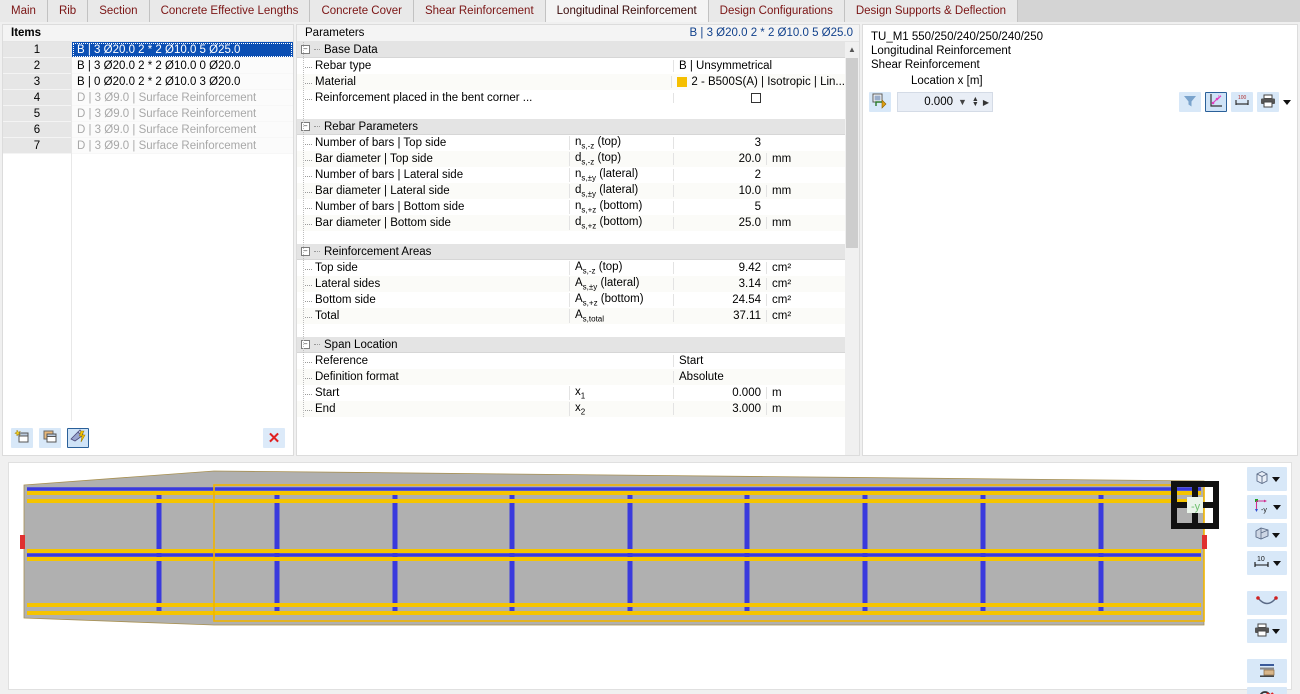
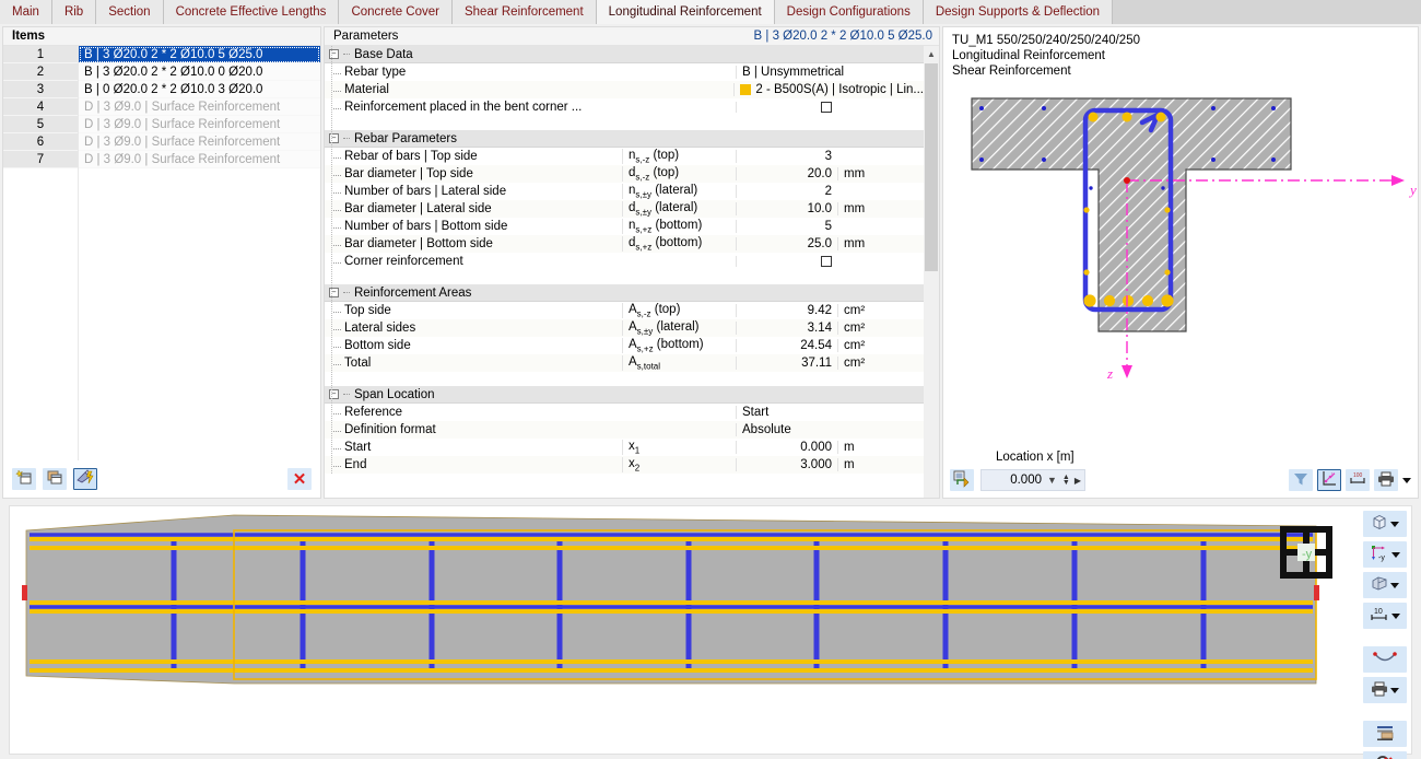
  Main
  Rib
  Section
  Concrete Effective Lengths
  Concrete Cover
  Shear Reinforcement
  Longitudinal Reinforcement
  Design Configurations
  Design Supports & Deflection
  Items
  1
  2
  3
  4
  5
  6
  7
  B | 3 Ø20.0 2 * 2 Ø10.0 5 Ø25.0
  B | 3 Ø20.0 2 * 2 Ø10.0 0 Ø20.0
  B | 0 Ø20.0 2 * 2 Ø10.0 3 Ø20.0
  D | 3 Ø9.0 | Surface Reinforcement
  D | 3 Ø9.0 | Surface Reinforcement
  D | 3 Ø9.0 | Surface Reinforcement
  D | 3 Ø9.0 | Surface Reinforcement
  ✕
  Parameters
  B | 3 Ø20.0 2 * 2 Ø10.0 5 Ø25.0
  –
  Base Data
  Rebar type
  B | Unsymmetrical
  Material
  2 - B500S(A) | Isotropic | Lin...
  Reinforcement placed in the bent corner ...
  –
  Rebar Parameters
- Number of bars | Top side
+ Rebar of bars | Top side
  ns,-z (top)
  3
  Bar diameter | Top side
  ds,-z (top)
  20.0
  mm
  Number of bars | Lateral side
  ns,±y (lateral)
  2
  Bar diameter | Lateral side
  ds,±y (lateral)
  10.0
  mm
  Number of bars | Bottom side
  ns,+z (bottom)
  5
  Bar diameter | Bottom side
  ds,+z (bottom)
  25.0
  mm
+ Corner reinforcement
  –
  Reinforcement Areas
  Top side
  As,-z (top)
  9.42
  cm²
  Lateral sides
  As,±y (lateral)
  3.14
  cm²
  Bottom side
  As,+z (bottom)
  24.54
  cm²
  Total
  As,total
  37.11
  cm²
  –
  Span Location
  Reference
  Start
  Definition format
  Absolute
  Start
  x1
  0.000
  m
  End
  x2
  3.000
  m
  ▲
  TU_M1 550/250/240/250/240/250
  Longitudinal Reinforcement
  Shear Reinforcement
+ y
+ z
  Location x [m]
  0.000
  ▼
  ▶
  -y
